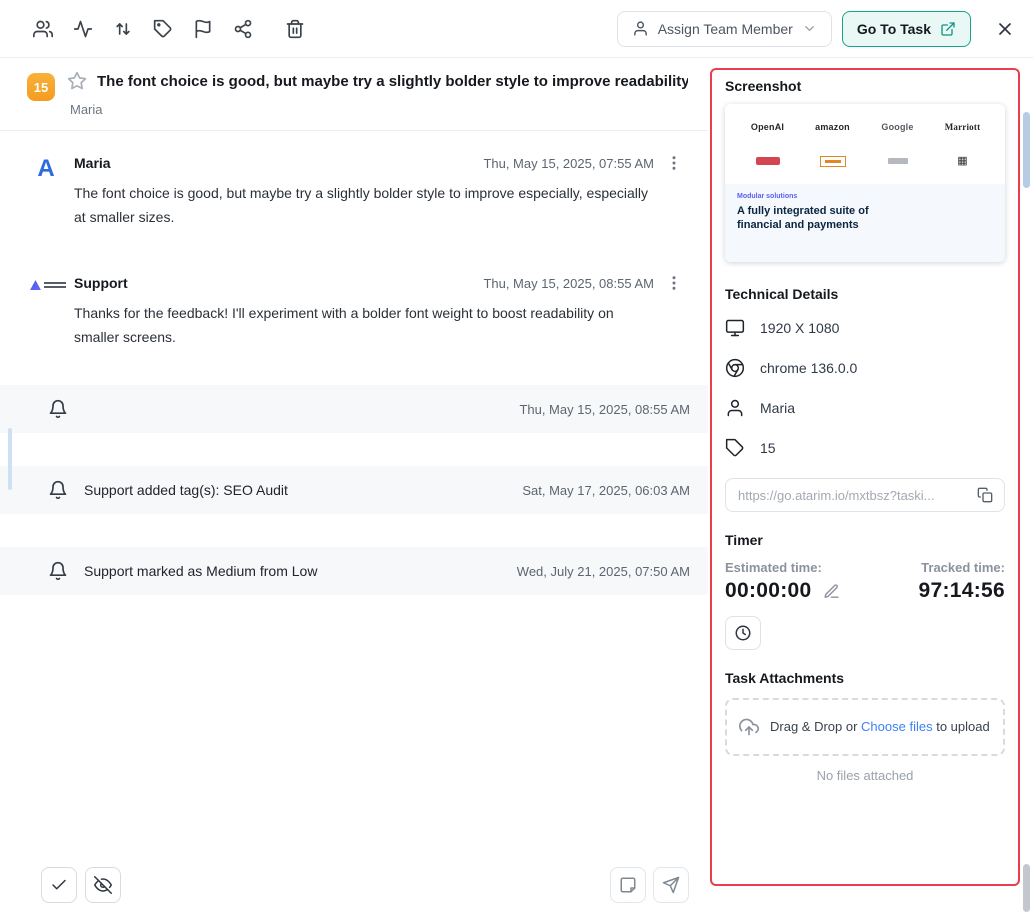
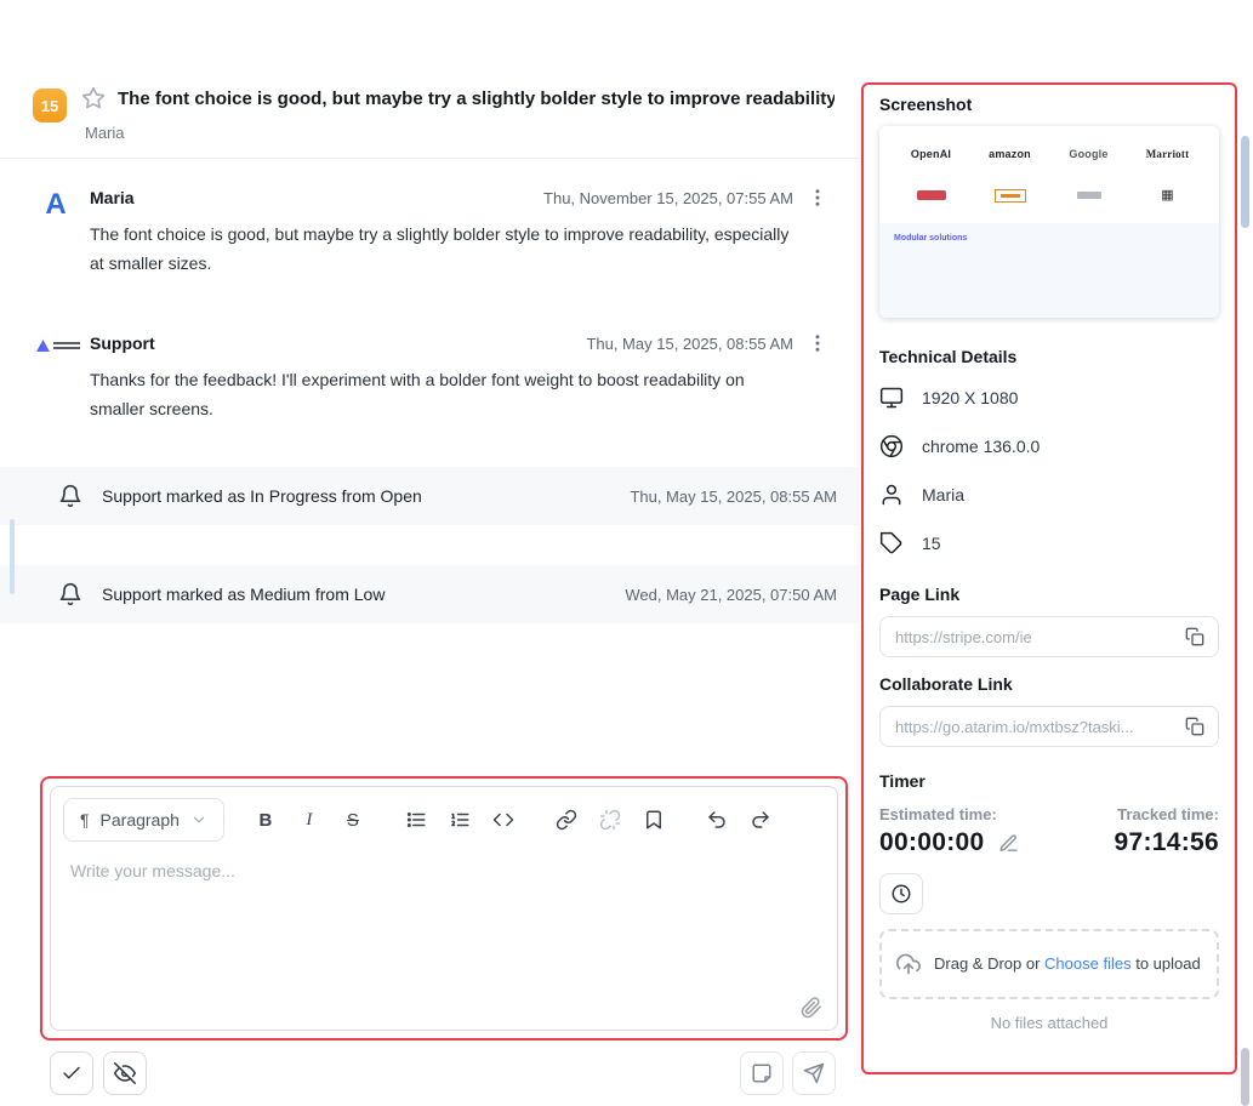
- Assign Team Member
- Go To Task
  15
  The font choice is good, but maybe try a slightly bolder style to improve readability
  Maria
  A
  Maria
- Thu, May 15, 2025, 07:55 AM
+ Thu, November 15, 2025, 07:55 AM
- The font choice is good, but maybe try a slightly bolder style to improve especially, especially at smaller sizes.
+ The font choice is good, but maybe try a slightly bolder style to improve readability, especially at smaller sizes.
  Support
  Thu, May 15, 2025, 08:55 AM
  Thanks for the feedback! I'll experiment with a bolder font weight to boost readability on smaller screens.
+ Support marked as In Progress from Open
  Thu, May 15, 2025, 08:55 AM
- Support added tag(s): SEO Audit
- Sat, May 17, 2025, 06:03 AM
  Support marked as Medium from Low
- Wed, July 21, 2025, 07:50 AM
+ Wed, May 21, 2025, 07:50 AM
+ ¶
+ Paragraph
+ B
+ I
+ S
+ Write your message...
  Screenshot
  OpenAI
  amazon
  Google
  Marriott
  ▦
- A fully integrated suite of financial and payments
  Technical Details
  1920 X 1080
  chrome 136.0.0
  Maria
  15
+ Page Link
+ https://stripe.com/ie
+ Collaborate Link
  https://go.atarim.io/mxtbsz?taski...
  Timer
  Estimated time:
  Tracked time:
  00:00:00
  97:14:56
- Task Attachments
  Drag & Drop or Choose files to upload
  No files attached
